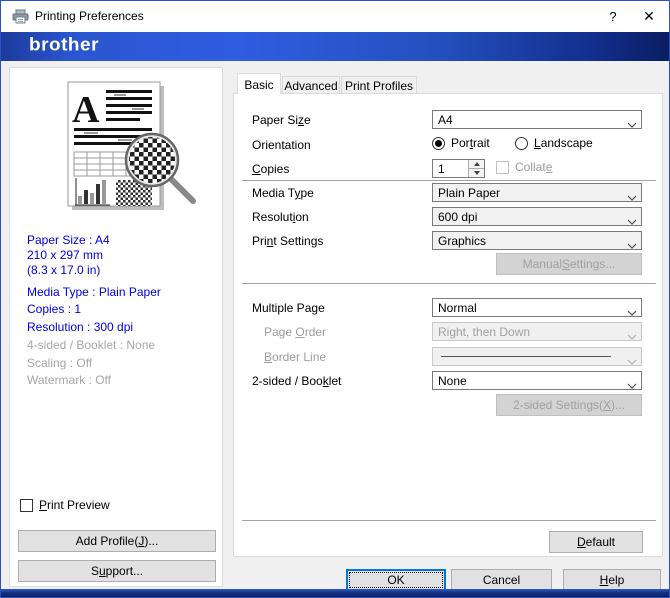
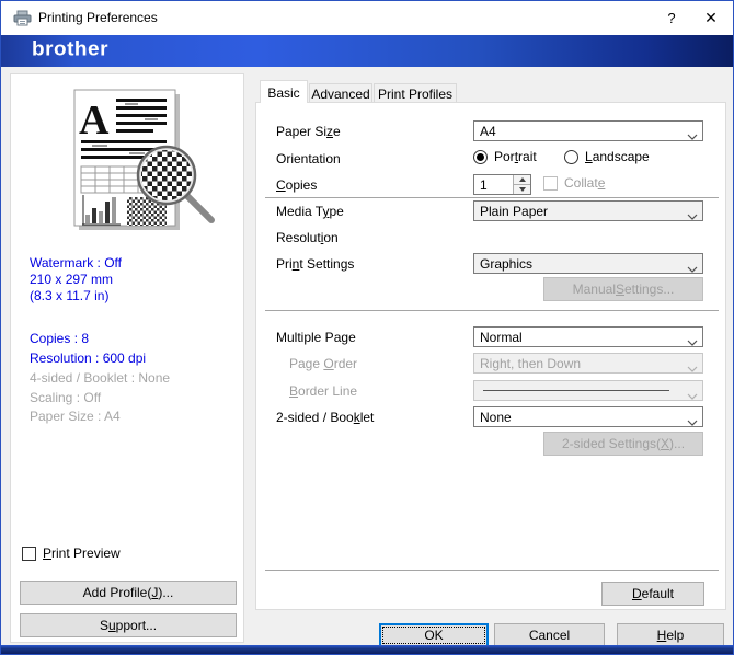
  Printing Preferences
  ?
  ✕
  brother
  A
- Paper Size : A4
+ Watermark : Off
  210 x 297 mm
- (8.3 x 17.0 in)
+ (8.3 x 11.7 in)
- Media Type : Plain Paper
- Copies : 1
+ Copies : 8
- Resolution : 300 dpi
+ Resolution : 600 dpi
  4-sided / Booklet : None
  Scaling : Off
- Watermark : Off
+ Paper Size : A4
  Print Preview
  Add Profile(
  J
  )...
  S
  u
  pport...
  Basic
  Advanced
  Print Profiles
  Paper Size
  A4
  Orientation
  Portrait
  Landscape
  Copies
  1
  Collate
  Media Type
  Plain Paper
  Resolution
- 600 dpi
  Print Settings
  Graphics
  Manual
  S
  ettings...
  Multiple Page
  Normal
  Page Order
  Right, then Down
  Border Line
  2-sided / Booklet
  None
  2-sided Settings(
  X
  )...
  D
  efault
  OK
  Cancel
  H
  elp
